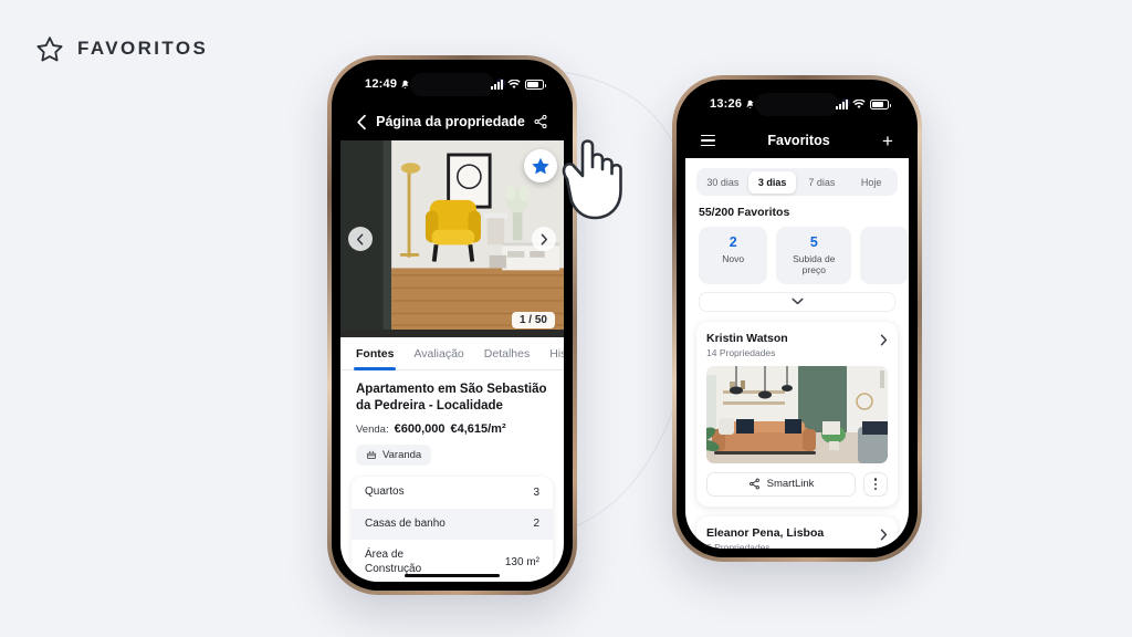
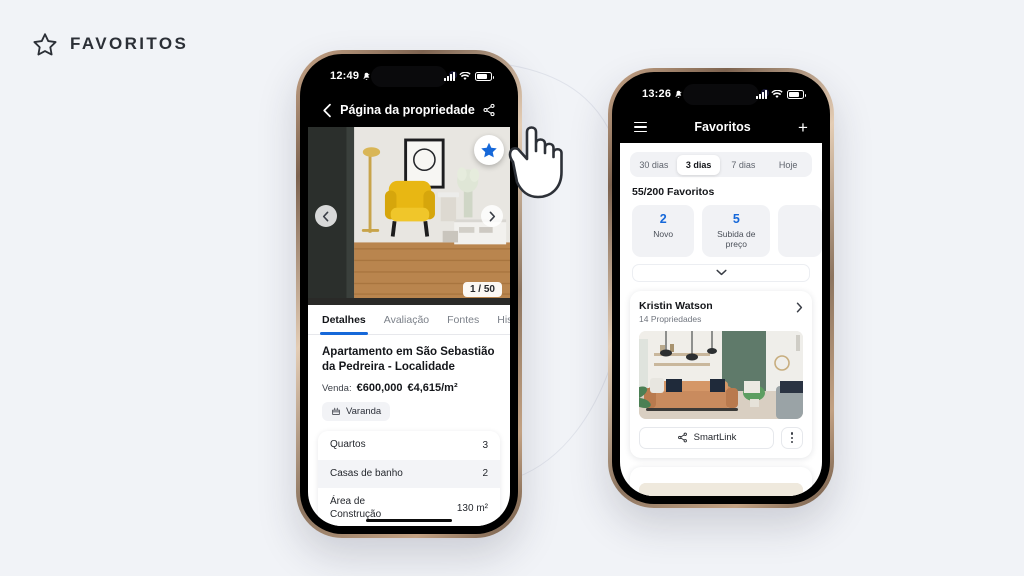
  FAVORITOS
  12:49
  Página da propriedade
  1 / 50
- Fontes
+ Detalhes
  Avaliação
- Detalhes
+ Fontes
  Apartamento em São Sebastião da Pedreira - Localidade
  Venda:
  €600,000
  €4,615/m²
  Varanda
  Quartos
  3
  Casas de banho
  2
  Área de Construção
  130 m²
  13:26
  Favoritos
  +
  30 dias
  3 dias
  7 dias
  Hoje
  55/200 Favoritos
  2
  Novo
  5
  Subida de preço
  Kristin Watson
  14 Propriedades
  SmartLink
- Eleanor Pena, Lisboa
- 6 Propriedades
